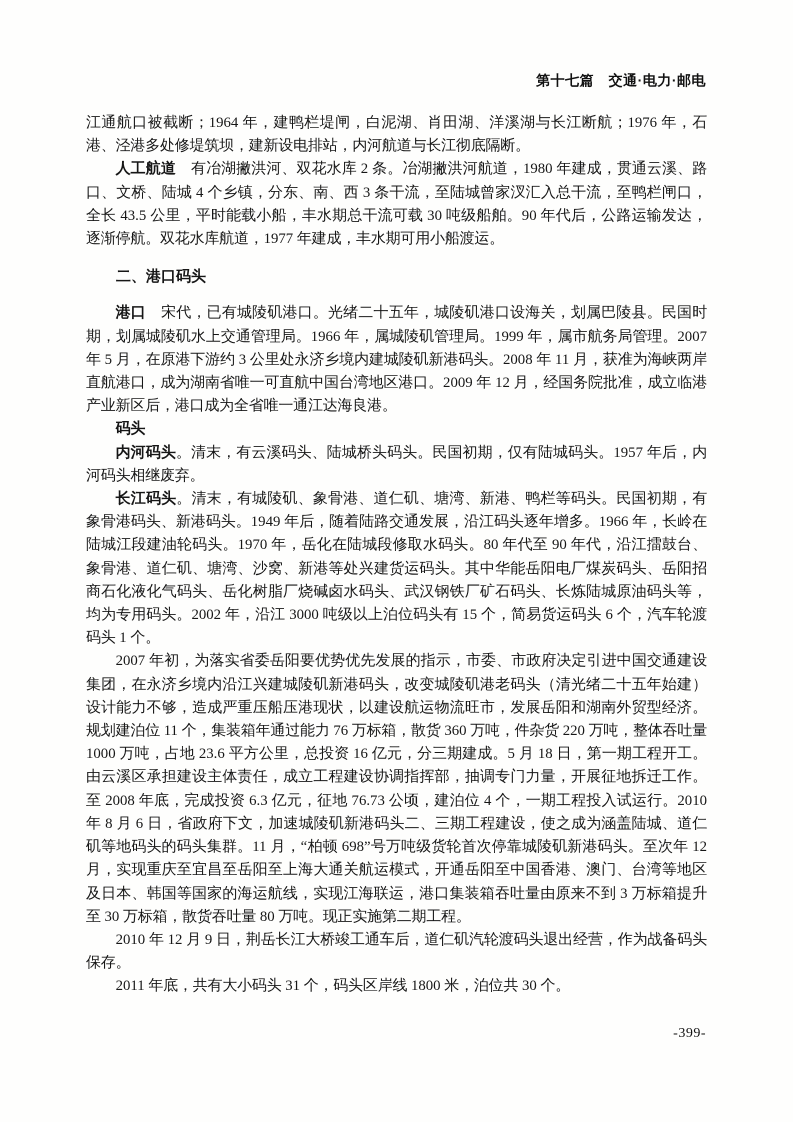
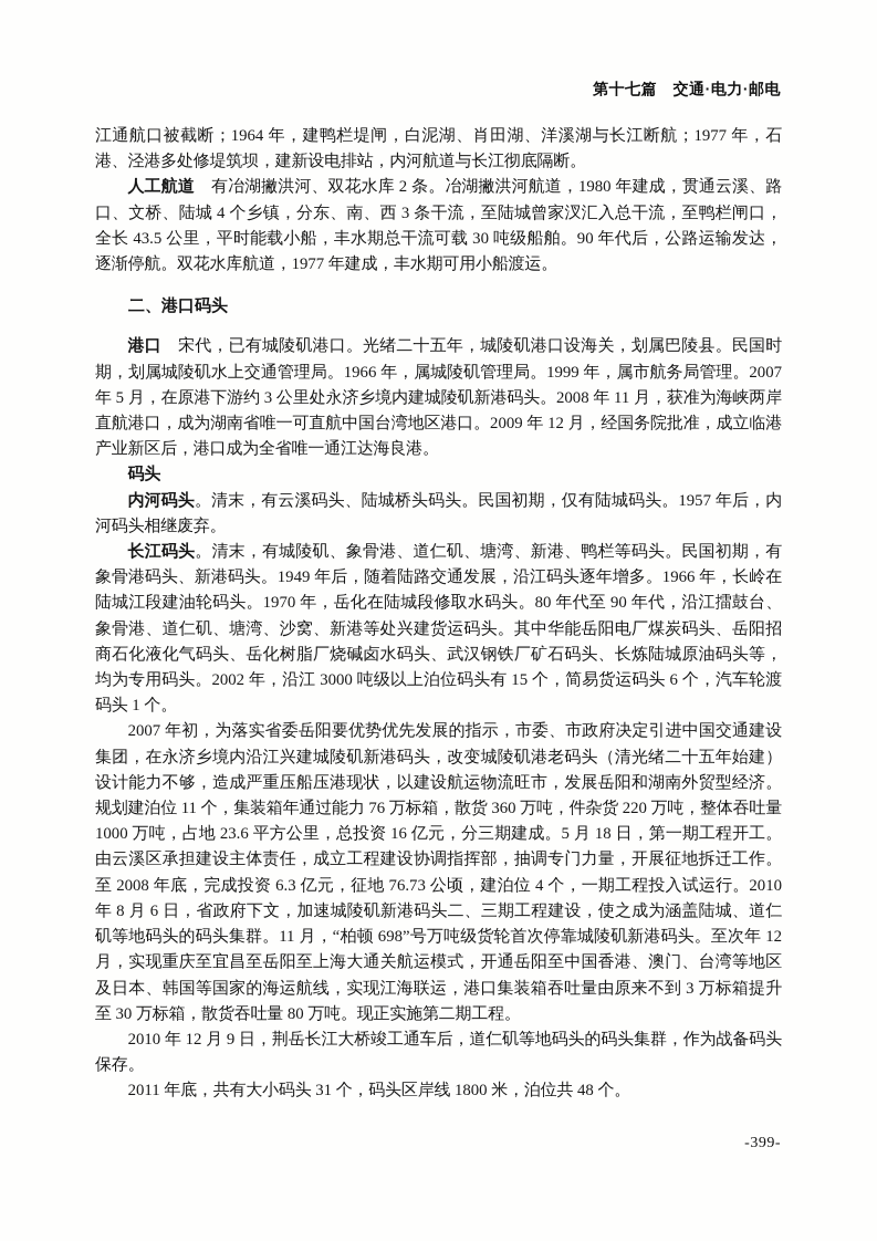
  第十七篇 交通·电力·邮电
- 江通航口被截断；1964 年，建鸭栏堤闸，白泥湖、肖田湖、洋溪湖与长江断航；1976 年，石港、泾港多处修堤筑坝，建新设电排站，内河航道与长江彻底隔断。
+ 江通航口被截断；1964 年，建鸭栏堤闸，白泥湖、肖田湖、洋溪湖与长江断航；1977 年，石港、泾港多处修堤筑坝，建新设电排站，内河航道与长江彻底隔断。
  人工航道 有冶湖撇洪河、双花水库 2 条。冶湖撇洪河航道，1980 年建成，贯通云溪、路口、文桥、陆城 4 个乡镇，分东、南、西 3 条干流，至陆城曾家汊汇入总干流，至鸭栏闸口，全长 43.5 公里，平时能载小船，丰水期总干流可载 30 吨级船舶。90 年代后，公路运输发达，逐渐停航。双花水库航道，1977 年建成，丰水期可用小船渡运。
  二、港口码头
  港口 宋代，已有城陵矶港口。光绪二十五年，城陵矶港口设海关，划属巴陵县。民国时期，划属城陵矶水上交通管理局。1966 年，属城陵矶管理局。1999 年，属市航务局管理。2007 年 5 月，在原港下游约 3 公里处永济乡境内建城陵矶新港码头。2008 年 11 月，获准为海峡两岸直航港口，成为湖南省唯一可直航中国台湾地区港口。2009 年 12 月，经国务院批准，成立临港产业新区后，港口成为全省唯一通江达海良港。
  码头
  内河码头。清末，有云溪码头、陆城桥头码头。民国初期，仅有陆城码头。1957 年后，内河码头相继废弃。
  长江码头。清末，有城陵矶、象骨港、道仁矶、塘湾、新港、鸭栏等码头。民国初期，有象骨港码头、新港码头。1949 年后，随着陆路交通发展，沿江码头逐年增多。1966 年，长岭在陆城江段建油轮码头。1970 年，岳化在陆城段修取水码头。80 年代至 90 年代，沿江擂鼓台、象骨港、道仁矶、塘湾、沙窝、新港等处兴建货运码头。其中华能岳阳电厂煤炭码头、岳阳招商石化液化气码头、岳化树脂厂烧碱卤水码头、武汉钢铁厂矿石码头、长炼陆城原油码头等，均为专用码头。2002 年，沿江 3000 吨级以上泊位码头有 15 个，简易货运码头 6 个，汽车轮渡码头 1 个。
  2007 年初，为落实省委岳阳要优势优先发展的指示，市委、市政府决定引进中国交通建设集团，在永济乡境内沿江兴建城陵矶新港码头，改变城陵矶港老码头（清光绪二十五年始建）设计能力不够，造成严重压船压港现状，以建设航运物流旺市，发展岳阳和湖南外贸型经济。规划建泊位 11 个，集装箱年通过能力 76 万标箱，散货 360 万吨，件杂货 220 万吨，整体吞吐量 1000 万吨，占地 23.6 平方公里，总投资 16 亿元，分三期建成。5 月 18 日，第一期工程开工。由云溪区承担建设主体责任，成立工程建设协调指挥部，抽调专门力量，开展征地拆迁工作。至 2008 年底，完成投资 6.3 亿元，征地 76.73 公顷，建泊位 4 个，一期工程投入试运行。2010 年 8 月 6 日，省政府下文，加速城陵矶新港码头二、三期工程建设，使之成为涵盖陆城、道仁矶等地码头的码头集群。11 月，“柏顿 698”号万吨级货轮首次停靠城陵矶新港码头。至次年 12 月，实现重庆至宜昌至岳阳至上海大通关航运模式，开通岳阳至中国香港、澳门、台湾等地区及日本、韩国等国家的海运航线，实现江海联运，港口集装箱吞吐量由原来不到 3 万标箱提升至 30 万标箱，散货吞吐量 80 万吨。现正实施第二期工程。
- 2010 年 12 月 9 日，荆岳长江大桥竣工通车后，道仁矶汽轮渡码头退出经营，作为战备码头保存。
+ 2010 年 12 月 9 日，荆岳长江大桥竣工通车后，道仁矶等地码头的码头集群，作为战备码头保存。
- 2011 年底，共有大小码头 31 个，码头区岸线 1800 米，泊位共 30 个。
+ 2011 年底，共有大小码头 31 个，码头区岸线 1800 米，泊位共 48 个。
  -399-
